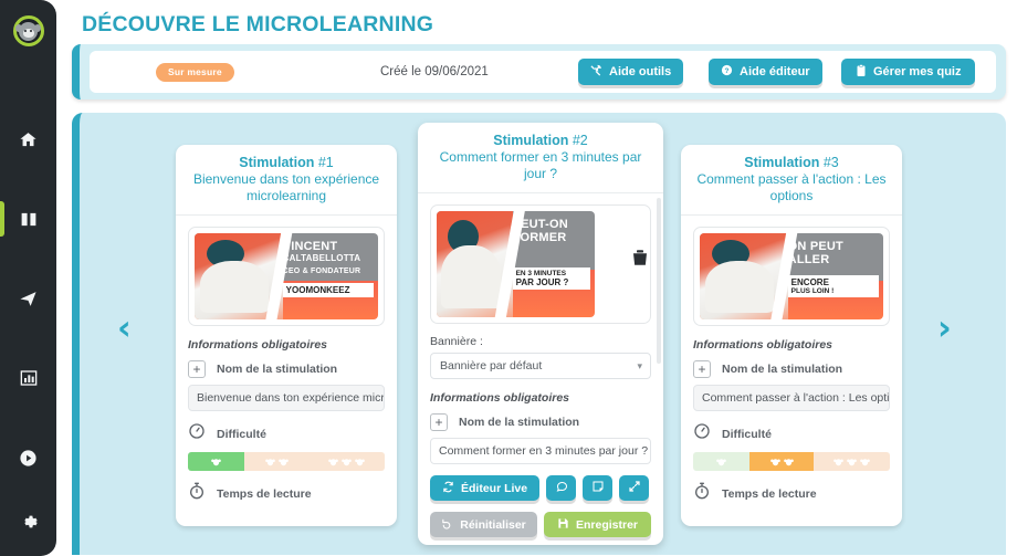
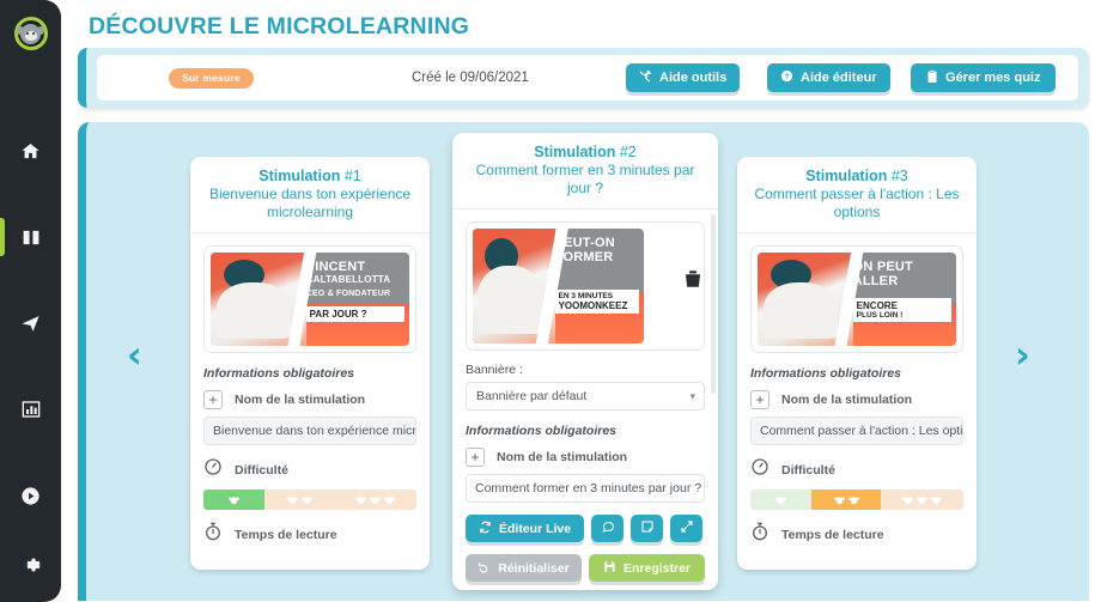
  DÉCOUVRE LE MICROLEARNING
  Sur mesure
  Créé le 09/06/2021
  Aide outils
  Aide éditeur
  Gérer mes quiz
  ‹
  ›
  Stimulation #1
  Bienvenue dans ton expérience microlearning
  VINCENT
  CALTABELLOTTA
- YOOMONKEEZ
+ PAR JOUR ?
  Informations obligatoires
  +
  Nom de la stimulation
  Bienvenue dans ton expérience micr
  Difficulté
  Temps de lecture
  Stimulation #2
  Comment former en 3 minutes par jour ?
  PEUT-ON
  FORMER
- PAR JOUR ?
+ YOOMONKEEZ
  Bannière :
  Bannière par défaut
  ▾
  Informations obligatoires
  +
  Nom de la stimulation
  Comment former en 3 minutes par jour ?
  Éditeur Live
  Réinitialiser
  Enregistrer
  Stimulation #3
  Comment passer à l'action : Les options
  ON PEUT
  ALLER
  ENCORE
  Informations obligatoires
  +
  Nom de la stimulation
  Comment passer à l'action : Les opti
  Difficulté
  Temps de lecture
